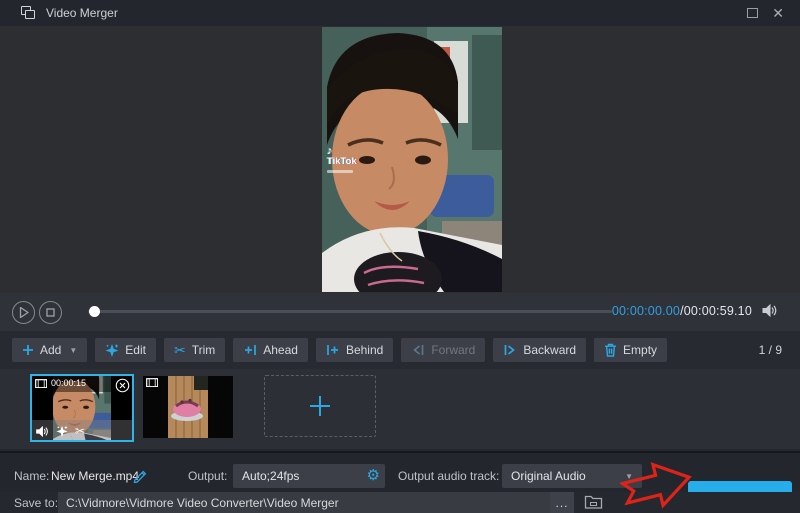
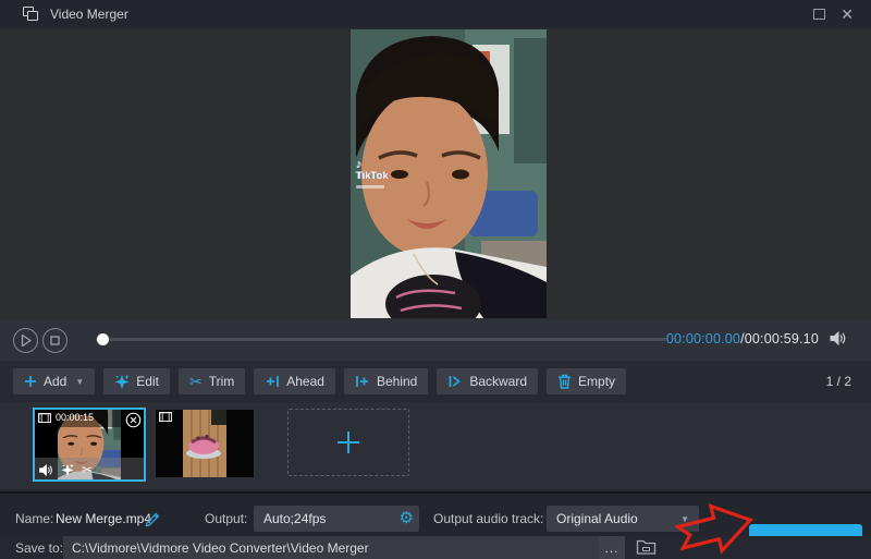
  Video Merger
  ✕
  ♪
  TikTok
  00:00:00.00/00:00:59.10
  Add
  ▼
  Edit
  ✂
  Trim
  Ahead
  Behind
- Forward
  Backward
  Empty
- 1 / 9
+ 1 / 2
  00:00:15
  ✂
  Name:
  New Merge.mp4
  Output:
  Auto;24fps
  ⚙
  Output audio track:
  Original Audio
  ▼
  Save to:
  C:\Vidmore\Vidmore Video Converter\Video Merger
  ...
